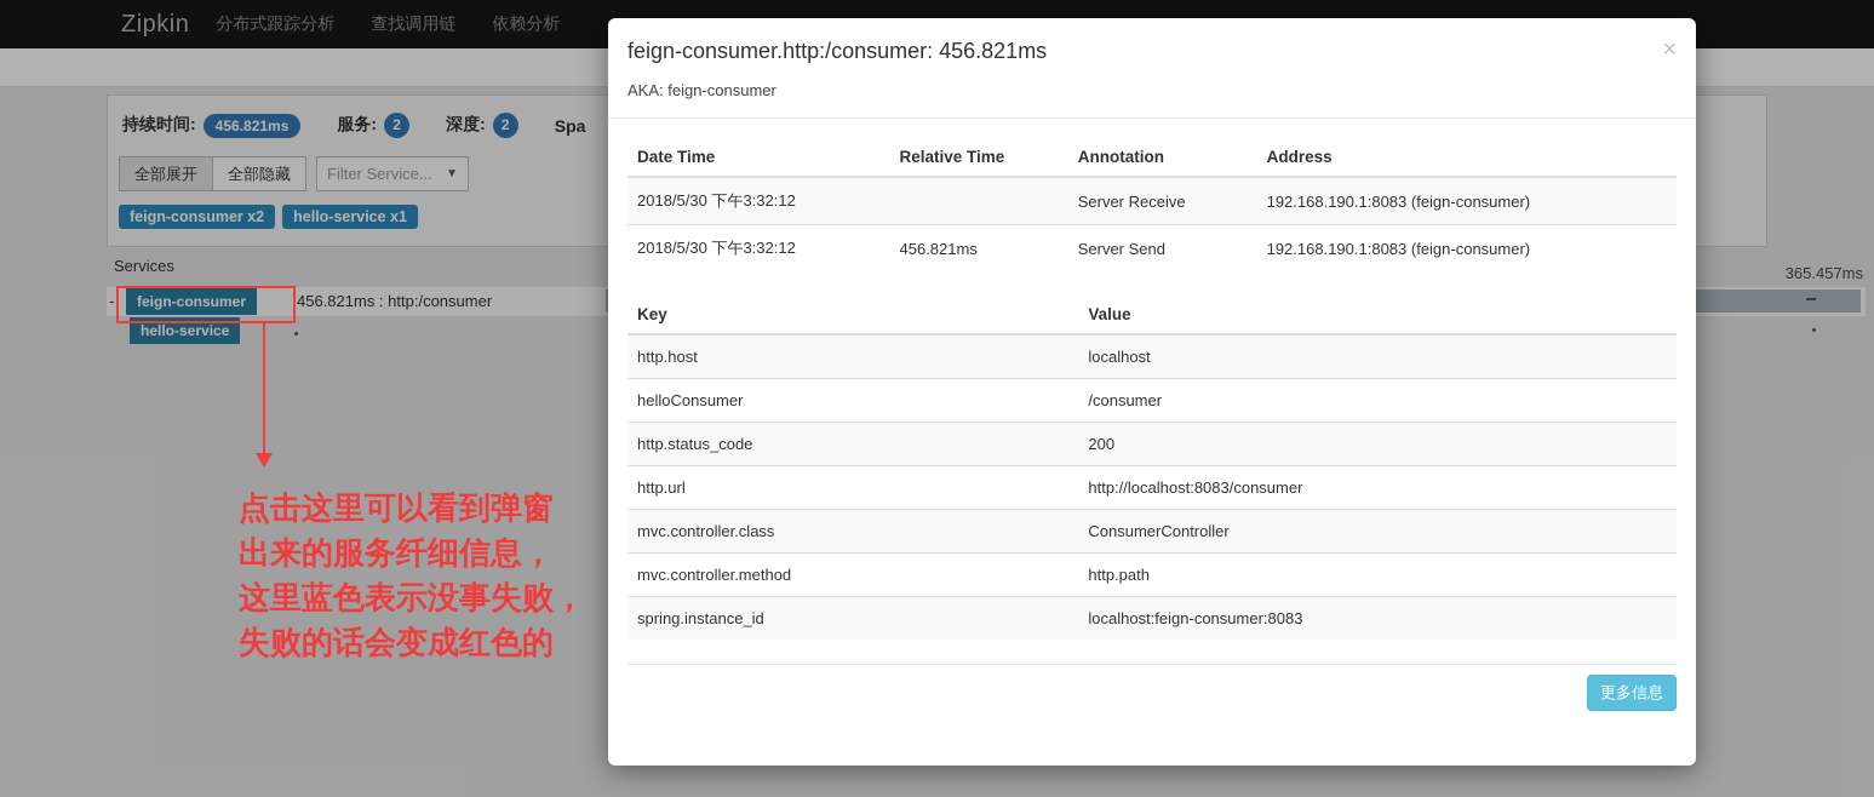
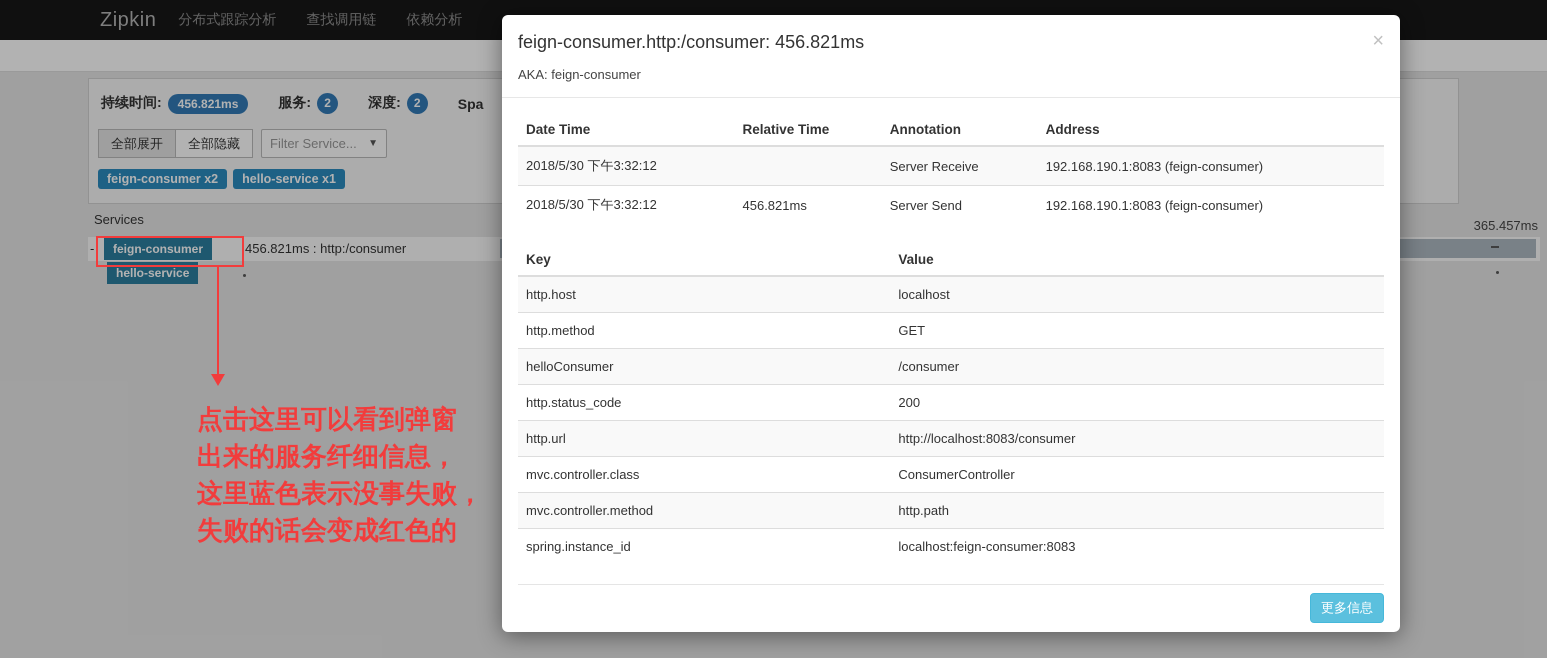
  Zipkin
  分布式跟踪分析
  查找调用链
  依赖分析
  持续时间:
  456.821ms
  服务:
  2
  深度:
  2
  Spa
  全部展开
  全部隐藏
  Filter Service...
  ▼
  feign-consumer x2
  hello-service x1
  Services
  365.457ms
  -
  feign-consumer
  456.821ms : http:/consumer
  hello-service
  点击这里可以看到弹窗
  出来的服务纤细信息，
  这里蓝色表示没事失败，
  失败的话会变成红色的
  feign-consumer.http:/consumer: 456.821ms
  AKA: feign-consumer
  ×
  Date Time	Relative Time	Annotation	Address
  2018/5/30 下午3:32:12		Server Receive	192.168.190.1:8083 (feign-consumer)
  2018/5/30 下午3:32:12	456.821ms	Server Send	192.168.190.1:8083 (feign-consumer)
  Key	Value
  http.host	localhost
+ http.method	GET
  helloConsumer	/consumer
  http.status_code	200
  http.url	http://localhost:8083/consumer
  mvc.controller.class	ConsumerController
  mvc.controller.method	http.path
  spring.instance_id	localhost:feign-consumer:8083
  更多信息
